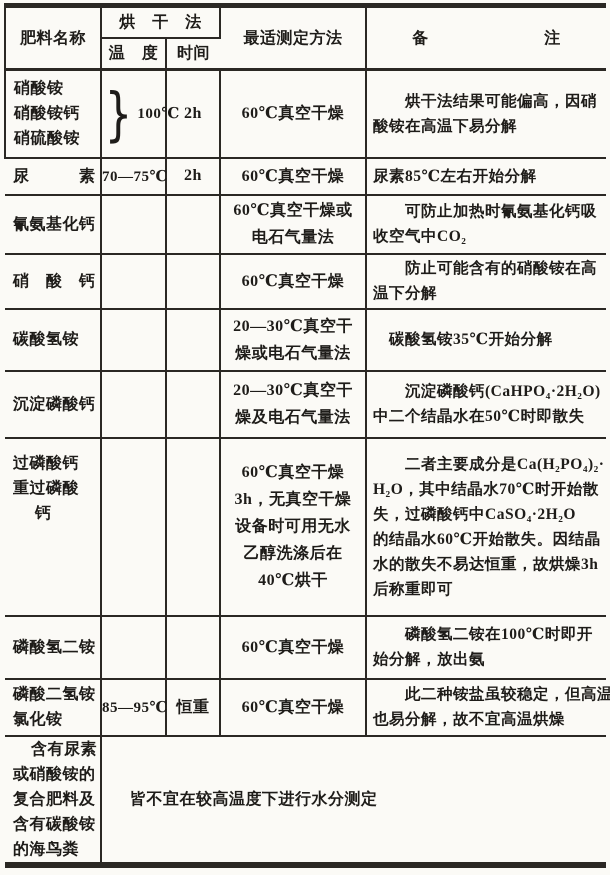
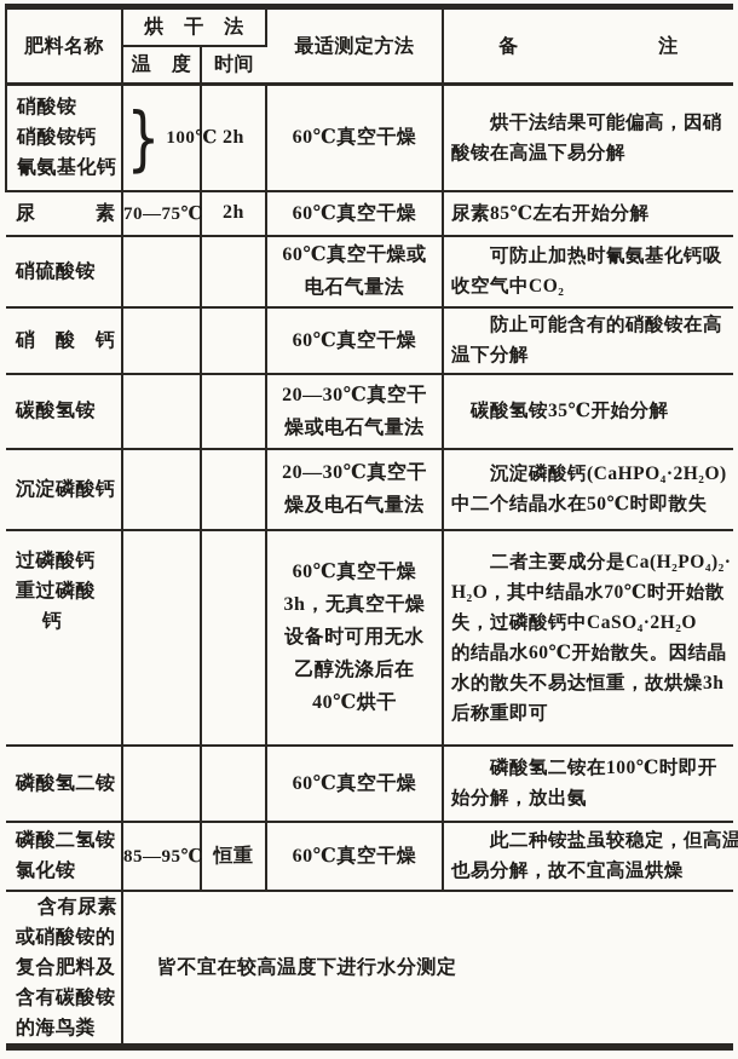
  肥料名称	烘 干 法	最适测定方法	备 注
  温 度	时间
- 硝酸铵硝酸铵钙硝硫酸铵	} 100℃	2h	60℃真空干燥	烘干法结果可能偏高，因硝酸铵在高温下易分解
+ 硝酸铵硝酸铵钙氰氨基化钙	} 100℃	2h	60℃真空干燥	烘干法结果可能偏高，因硝酸铵在高温下易分解
  尿 素	70—75℃	2h	60℃真空干燥	尿素85℃左右开始分解
- 氰氨基化钙			60℃真空干燥或电石气量法	可防止加热时氰氨基化钙吸收空气中CO₂
+ 硝硫酸铵			60℃真空干燥或电石气量法	可防止加热时氰氨基化钙吸收空气中CO₂
  硝 酸 钙			60℃真空干燥	防止可能含有的硝酸铵在高温下分解
  碳酸氢铵			20—30℃真空干燥或电石气量法	碳酸氢铵35℃开始分解
  沉淀磷酸钙			20—30℃真空干燥及电石气量法	沉淀磷酸钙(CaHPO₄·2H₂O)中二个结晶水在50℃时即散失
  过磷酸钙重过磷酸钙			60℃真空干燥3h，无真空干燥设备时可用无水乙醇洗涤后在40℃烘干	二者主要成分是Ca(H₂PO₄)₂·H₂O，其中结晶水70℃时开始散失，过磷酸钙中CaSO₄·2H₂O的结晶水60℃开始散失。因结晶水的散失不易达恒重，故烘燥3h后称重即可
  磷酸氢二铵			60℃真空干燥	磷酸氢二铵在100℃时即开始分解，放出氨
  磷酸二氢铵氯化铵	85—95℃	恒重	60℃真空干燥	此二种铵盐虽较稳定，但高温也易分解，故不宜高温烘燥
  含有尿素或硝酸铵的复合肥料及含有碳酸铵的海鸟粪	皆不宜在较高温度下进行水分测定
